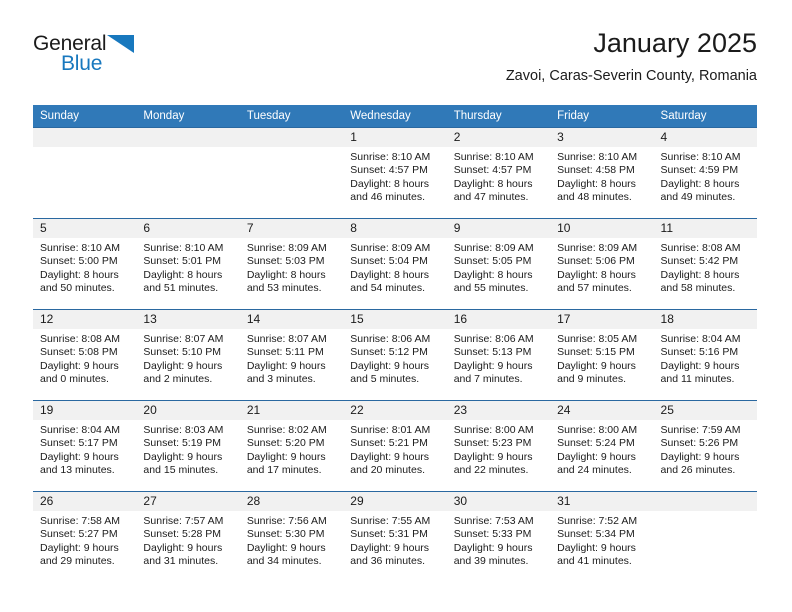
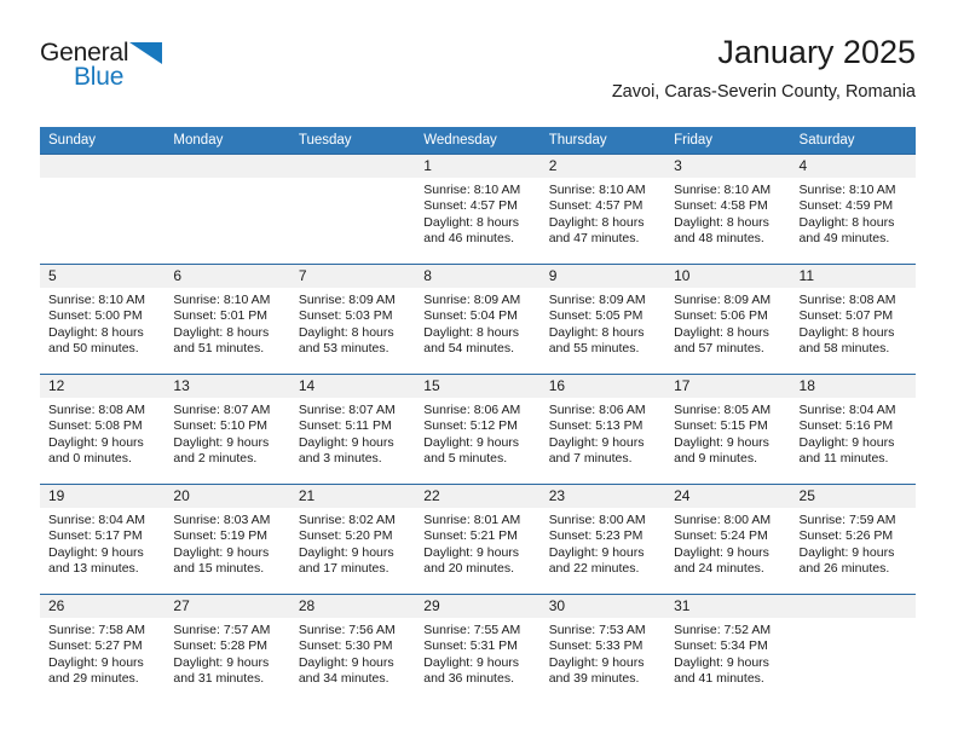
  General
  Blue
  January 2025
  Zavoi, Caras-Severin County, Romania
  Sunday	Monday	Tuesday	Wednesday	Thursday	Friday	Saturday
  			1Sunrise: 8:10 AMSunset: 4:57 PMDaylight: 8 hoursand 46 minutes.	2Sunrise: 8:10 AMSunset: 4:57 PMDaylight: 8 hoursand 47 minutes.	3Sunrise: 8:10 AMSunset: 4:58 PMDaylight: 8 hoursand 48 minutes.	4Sunrise: 8:10 AMSunset: 4:59 PMDaylight: 8 hoursand 49 minutes.
- 5Sunrise: 8:10 AMSunset: 5:00 PMDaylight: 8 hoursand 50 minutes.	6Sunrise: 8:10 AMSunset: 5:01 PMDaylight: 8 hoursand 51 minutes.	7Sunrise: 8:09 AMSunset: 5:03 PMDaylight: 8 hoursand 53 minutes.	8Sunrise: 8:09 AMSunset: 5:04 PMDaylight: 8 hoursand 54 minutes.	9Sunrise: 8:09 AMSunset: 5:05 PMDaylight: 8 hoursand 55 minutes.	10Sunrise: 8:09 AMSunset: 5:06 PMDaylight: 8 hoursand 57 minutes.	11Sunrise: 8:08 AMSunset: 5:42 PMDaylight: 8 hoursand 58 minutes.
+ 5Sunrise: 8:10 AMSunset: 5:00 PMDaylight: 8 hoursand 50 minutes.	6Sunrise: 8:10 AMSunset: 5:01 PMDaylight: 8 hoursand 51 minutes.	7Sunrise: 8:09 AMSunset: 5:03 PMDaylight: 8 hoursand 53 minutes.	8Sunrise: 8:09 AMSunset: 5:04 PMDaylight: 8 hoursand 54 minutes.	9Sunrise: 8:09 AMSunset: 5:05 PMDaylight: 8 hoursand 55 minutes.	10Sunrise: 8:09 AMSunset: 5:06 PMDaylight: 8 hoursand 57 minutes.	11Sunrise: 8:08 AMSunset: 5:07 PMDaylight: 8 hoursand 58 minutes.
  12Sunrise: 8:08 AMSunset: 5:08 PMDaylight: 9 hoursand 0 minutes.	13Sunrise: 8:07 AMSunset: 5:10 PMDaylight: 9 hoursand 2 minutes.	14Sunrise: 8:07 AMSunset: 5:11 PMDaylight: 9 hoursand 3 minutes.	15Sunrise: 8:06 AMSunset: 5:12 PMDaylight: 9 hoursand 5 minutes.	16Sunrise: 8:06 AMSunset: 5:13 PMDaylight: 9 hoursand 7 minutes.	17Sunrise: 8:05 AMSunset: 5:15 PMDaylight: 9 hoursand 9 minutes.	18Sunrise: 8:04 AMSunset: 5:16 PMDaylight: 9 hoursand 11 minutes.
  19Sunrise: 8:04 AMSunset: 5:17 PMDaylight: 9 hoursand 13 minutes.	20Sunrise: 8:03 AMSunset: 5:19 PMDaylight: 9 hoursand 15 minutes.	21Sunrise: 8:02 AMSunset: 5:20 PMDaylight: 9 hoursand 17 minutes.	22Sunrise: 8:01 AMSunset: 5:21 PMDaylight: 9 hoursand 20 minutes.	23Sunrise: 8:00 AMSunset: 5:23 PMDaylight: 9 hoursand 22 minutes.	24Sunrise: 8:00 AMSunset: 5:24 PMDaylight: 9 hoursand 24 minutes.	25Sunrise: 7:59 AMSunset: 5:26 PMDaylight: 9 hoursand 26 minutes.
  26Sunrise: 7:58 AMSunset: 5:27 PMDaylight: 9 hoursand 29 minutes.	27Sunrise: 7:57 AMSunset: 5:28 PMDaylight: 9 hoursand 31 minutes.	28Sunrise: 7:56 AMSunset: 5:30 PMDaylight: 9 hoursand 34 minutes.	29Sunrise: 7:55 AMSunset: 5:31 PMDaylight: 9 hoursand 36 minutes.	30Sunrise: 7:53 AMSunset: 5:33 PMDaylight: 9 hoursand 39 minutes.	31Sunrise: 7:52 AMSunset: 5:34 PMDaylight: 9 hoursand 41 minutes.
